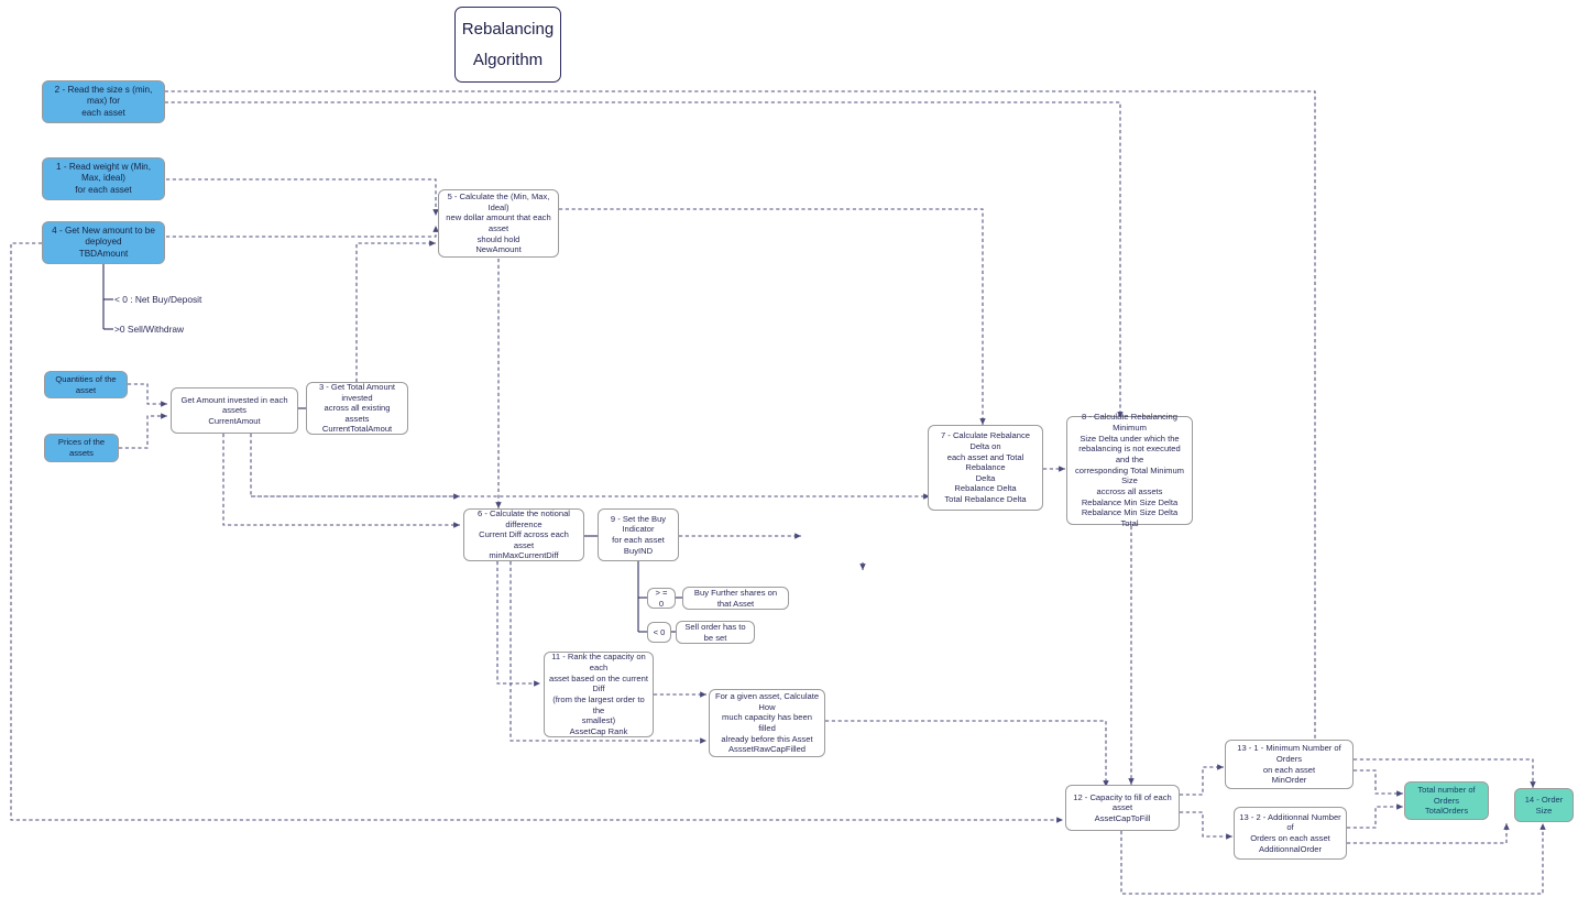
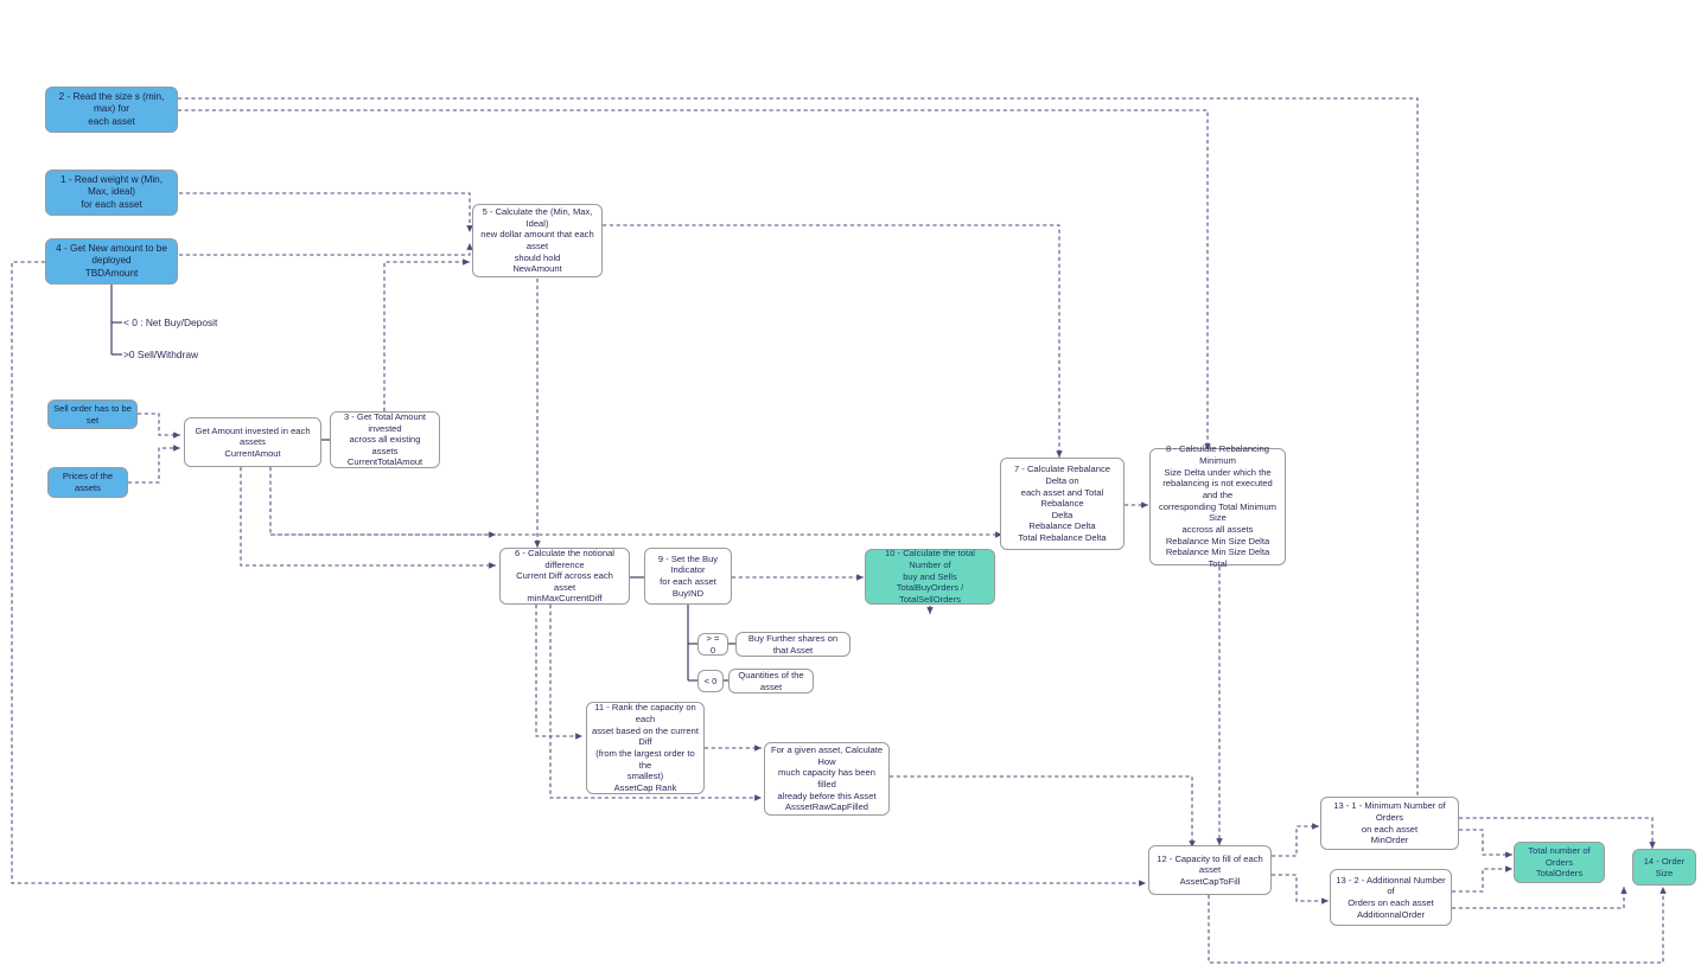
- Rebalancing
- Algorithm
  2 - Read the size s (min, max) for
  each asset
  1 - Read weight w (Min, Max, ideal)
  for each asset
  4 - Get New amount to be deployed
  TBDAmount
  < 0 : Net Buy/Deposit
  >0 Sell/Withdraw
- Quantities of the asset
+ Sell order has to be set
  Prices of the assets
  Get Amount invested in each assets
  CurrentAmout
  3 - Get Total Amount invested
  across all existing assets
  CurrentTotalAmout
  5 - Calculate the (Min, Max, Ideal)
  new dollar amount that each asset
  should hold
  NewAmount
  6 - Calculate the notional difference
  Current Diff across each asset
  minMaxCurrentDiff
  9 - Set the Buy Indicator
  for each asset
  BuyIND
+ 10 - Calculate the total Number of
+ buy and Sells
+ TotalBuyOrders / TotalSellOrders
  7 - Calculate Rebalance Delta on
  each asset and Total Rebalance
  Delta
  Rebalance Delta
  Total Rebalance Delta
  8 - Calculate Rebalancing Minimum
  Size Delta under which the
  rebalancing is not executed and the
  corresponding Total Minimum Size
  accross all assets
  Rebalance Min Size Delta
  Rebalance Min Size Delta Total
  > = 0
  Buy Further shares on that Asset
  < 0
- Sell order has to be set
+ Quantities of the asset
  11 - Rank the capacity on each
  asset based on the current Diff
  (from the largest order to the
  smallest)
  AssetCap Rank
  For a given asset, Calculate How
  much capacity has been filled
  already before this Asset
  AsssetRawCapFilled
  12 - Capacity to fill of each asset
  AssetCapToFill
  13 - 1 - Minimum Number of Orders
  on each asset
  MinOrder
  13 - 2 - Additionnal Number of
  Orders on each asset
  AdditionnalOrder
  Total number of Orders
  TotalOrders
  14 - Order Size
